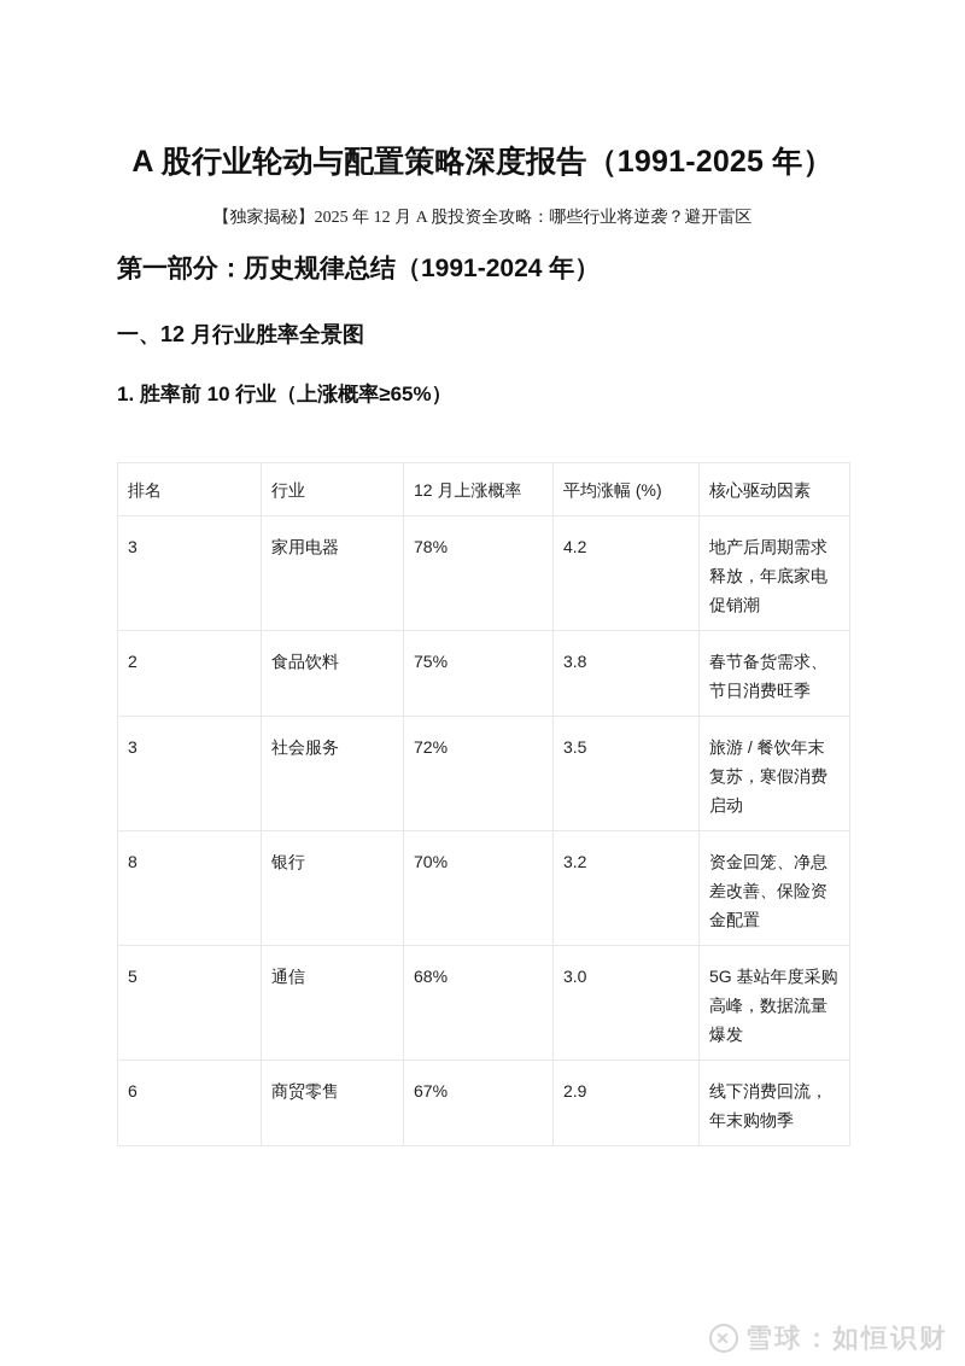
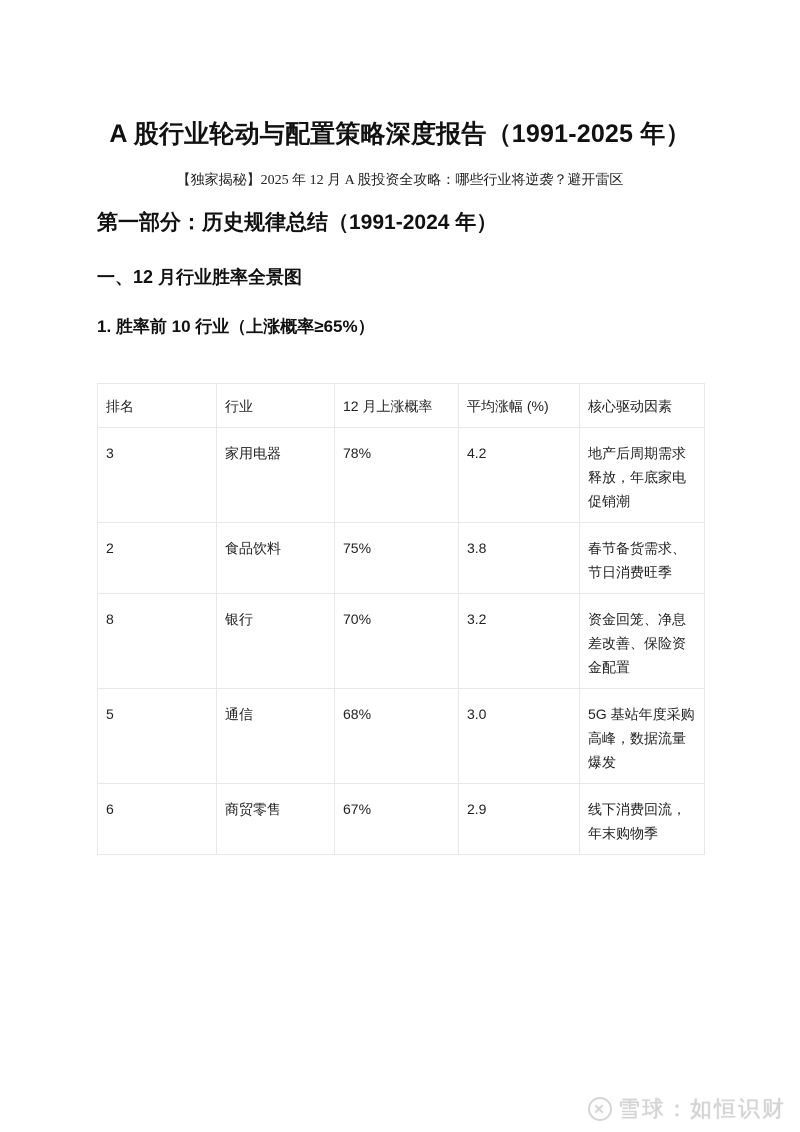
  A 股行业轮动与配置策略深度报告（1991-2025 年）
  【独家揭秘】2025 年 12 月 A 股投资全攻略：哪些行业将逆袭？避开雷区
  第一部分：历史规律总结（1991-2024 年）
  一、12 月行业胜率全景图
  1. 胜率前 10 行业（上涨概率≥65%）
  排名	行业	12 月上涨概率	平均涨幅 (%)	核心驱动因素
  3	家用电器	78%	4.2	地产后周期需求释放，年底家电促销潮
  2	食品饮料	75%	3.8	春节备货需求、节日消费旺季
- 3	社会服务	72%	3.5	旅游 / 餐饮年末复苏，寒假消费启动
  8	银行	70%	3.2	资金回笼、净息差改善、保险资金配置
  5	通信	68%	3.0	5G 基站年度采购高峰，数据流量爆发
  6	商贸零售	67%	2.9	线下消费回流，年末购物季
  ✕
  雪球：如恒识财
